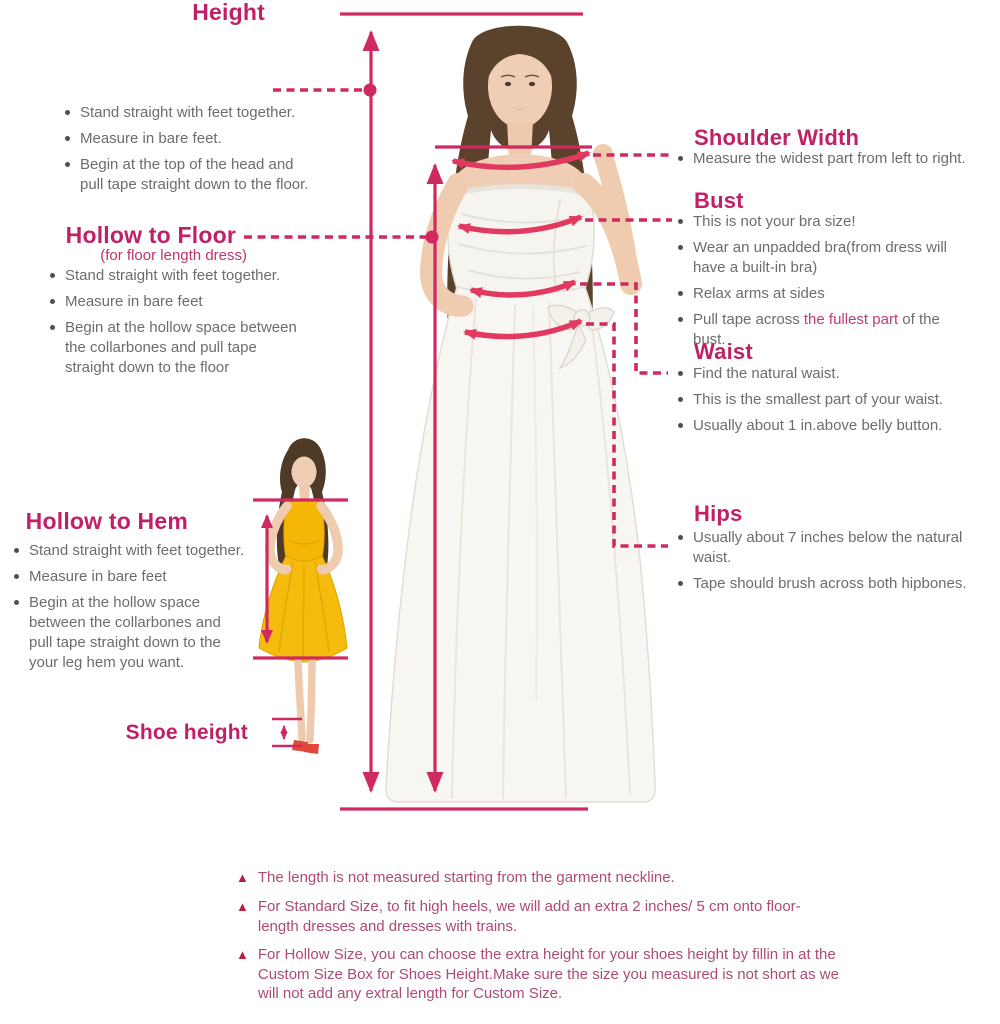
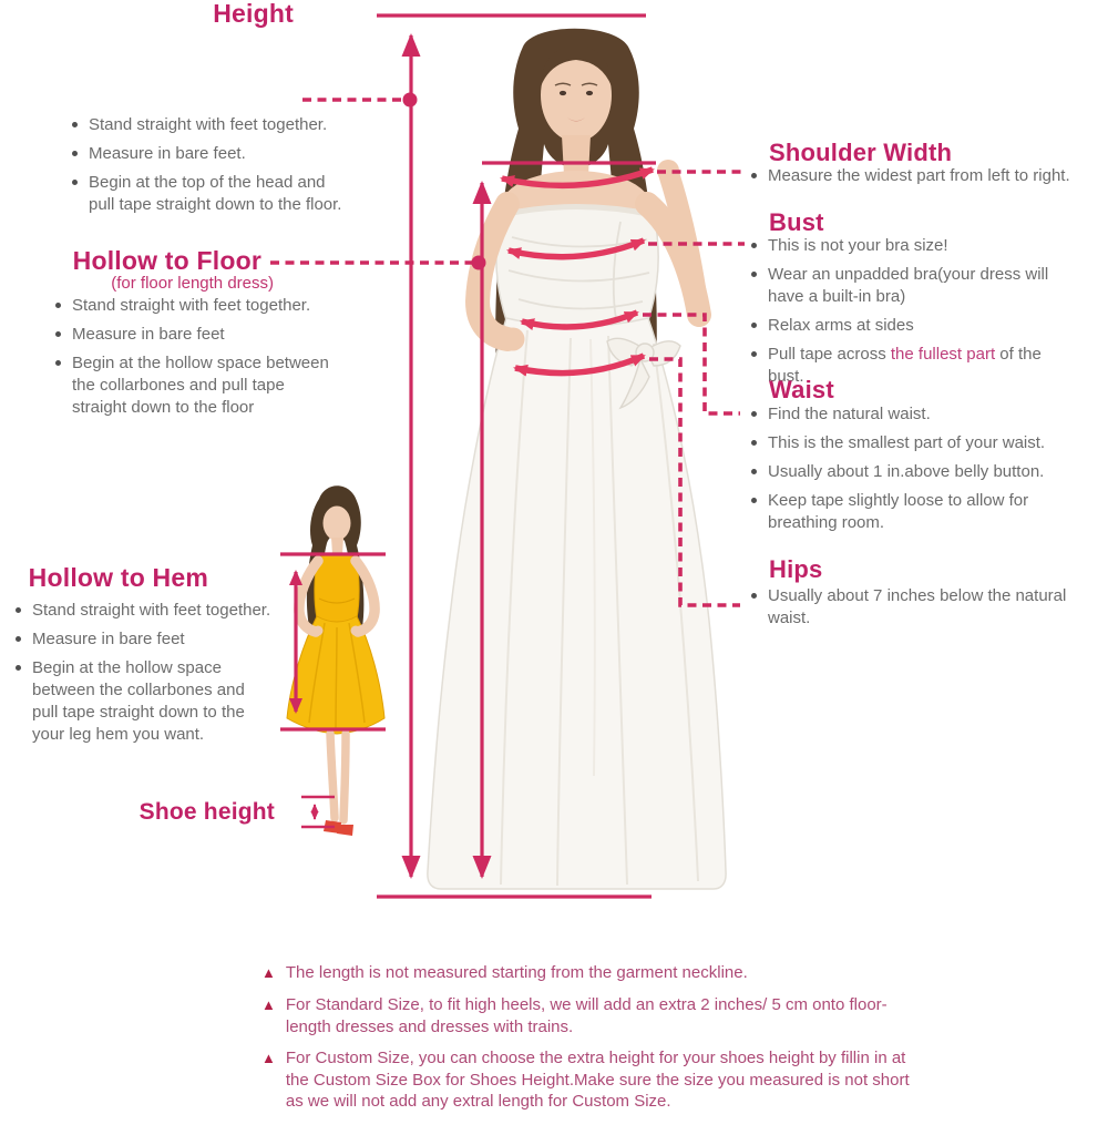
  Height
  Stand straight with feet together.
  Measure in bare feet.
  Begin at the top of the head and pull tape straight down to the floor.
  Hollow to Floor
  (for floor length dress)
  Stand straight with feet together.
  Measure in bare feet
  Begin at the hollow space between the collarbones and pull tape straight down to the floor
  Hollow to Hem
  Stand straight with feet together.
  Measure in bare feet
  Begin at the hollow space between the collarbones and pull tape straight down to the your leg hem you want.
  Shoe height
  Shoulder Width
  Measure the widest part from left to right.
  Bust
  This is not your bra size!
- Wear an unpadded bra(from dress will have a built-in bra)
+ Wear an unpadded bra(your dress will have a built-in bra)
  Relax arms at sides
  Pull tape across the fullest part of the bust.
  Waist
  Find the natural waist.
  This is the smallest part of your waist.
  Usually about 1 in.above belly button.
+ Keep tape slightly loose to allow for breathing room.
  Hips
  Usually about 7 inches below the natural waist.
- Tape should brush across both hipbones.
  ▲
  The length is not measured starting from the garment neckline.
  ▲
  For Standard Size, to fit high heels, we will add an extra 2 inches/ 5 cm onto floor-length dresses and dresses with trains.
  ▲
- For Hollow Size, you can choose the extra height for your shoes height by fillin in at the Custom Size Box for Shoes Height.Make sure the size you measured is not short as we will not add any extral length for Custom Size.
+ For Custom Size, you can choose the extra height for your shoes height by fillin in at the Custom Size Box for Shoes Height.Make sure the size you measured is not short as we will not add any extral length for Custom Size.
